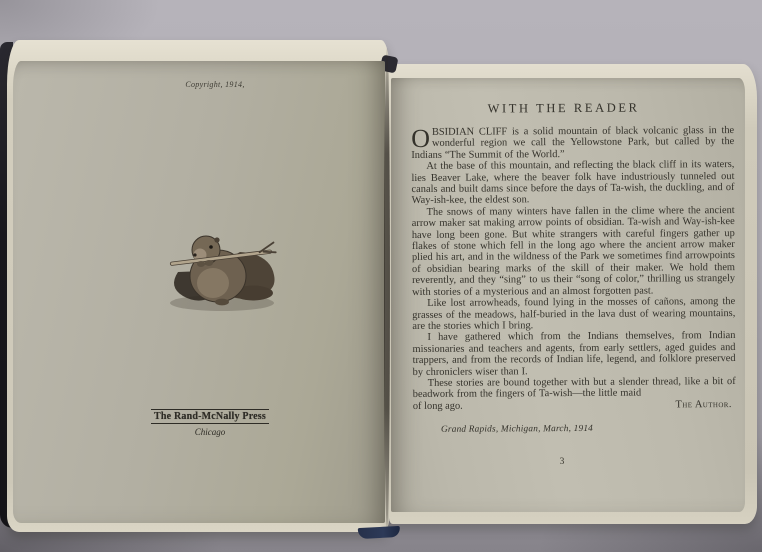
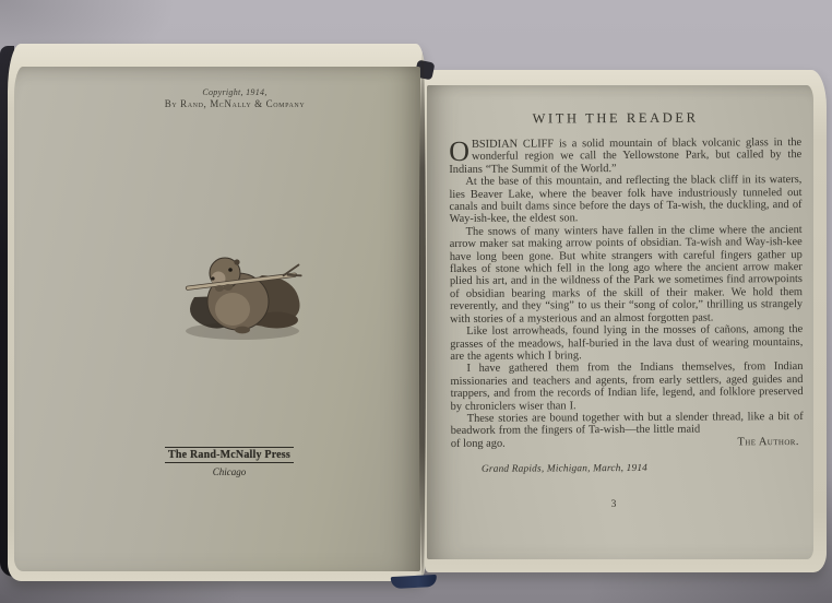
  Copyright, 1914,
+ By Rand, McNally & Company
  The Rand-McNally Press
  Chicago
  WITH THE READER
  O
  BSIDIAN CLIFF is a solid mountain of black volcanic glass in the wonderful region we call the Yellowstone Park, but called by the Indians “The Summit of the World.”
  At the base of this mountain, and reflecting the black cliff in its waters, lies Beaver Lake, where the beaver folk have industriously tunneled out canals and built dams since before the days of Ta-wish, the duckling, and of Way-ish-kee, the eldest son.
  The snows of many winters have fallen in the clime where the ancient arrow maker sat making arrow points of obsidian. Ta-wish and Way-ish-kee have long been gone. But white strangers with careful fingers gather up flakes of stone which fell in the long ago where the ancient arrow maker plied his art, and in the wildness of the Park we sometimes find arrowpoints of obsidian bearing marks of the skill of their maker. We hold them reverently, and they “sing” to us their “song of color,” thrilling us strangely with stories of a mysterious and an almost forgotten past.
- Like lost arrowheads, found lying in the mosses of cañons, among the grasses of the meadows, half-buried in the lava dust of wearing mountains, are the stories which I bring.
+ Like lost arrowheads, found lying in the mosses of cañons, among the grasses of the meadows, half-buried in the lava dust of wearing mountains, are the agents which I bring.
- I have gathered which from the Indians themselves, from Indian missionaries and teachers and agents, from early settlers, aged guides and trappers, and from the records of Indian life, legend, and folklore preserved by chroniclers wiser than I.
+ I have gathered them from the Indians themselves, from Indian missionaries and teachers and agents, from early settlers, aged guides and trappers, and from the records of Indian life, legend, and folklore preserved by chroniclers wiser than I.
  These stories are bound together with but a slender thread, like a bit of beadwork from the fingers of Ta-wish—the little maid
  of long ago.
  The Author.
  Grand Rapids, Michigan, March, 1914
  3
